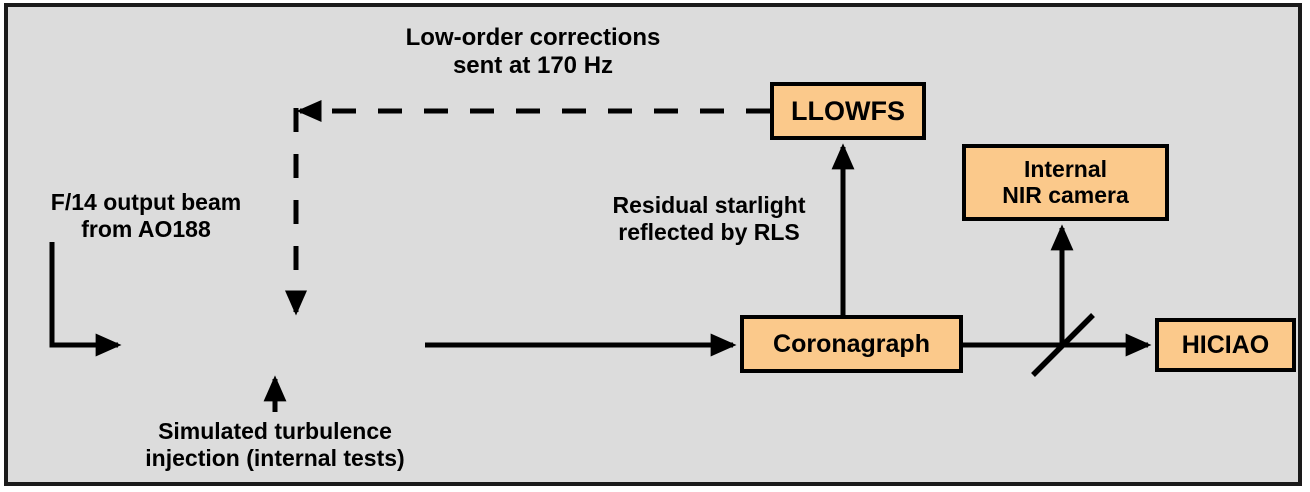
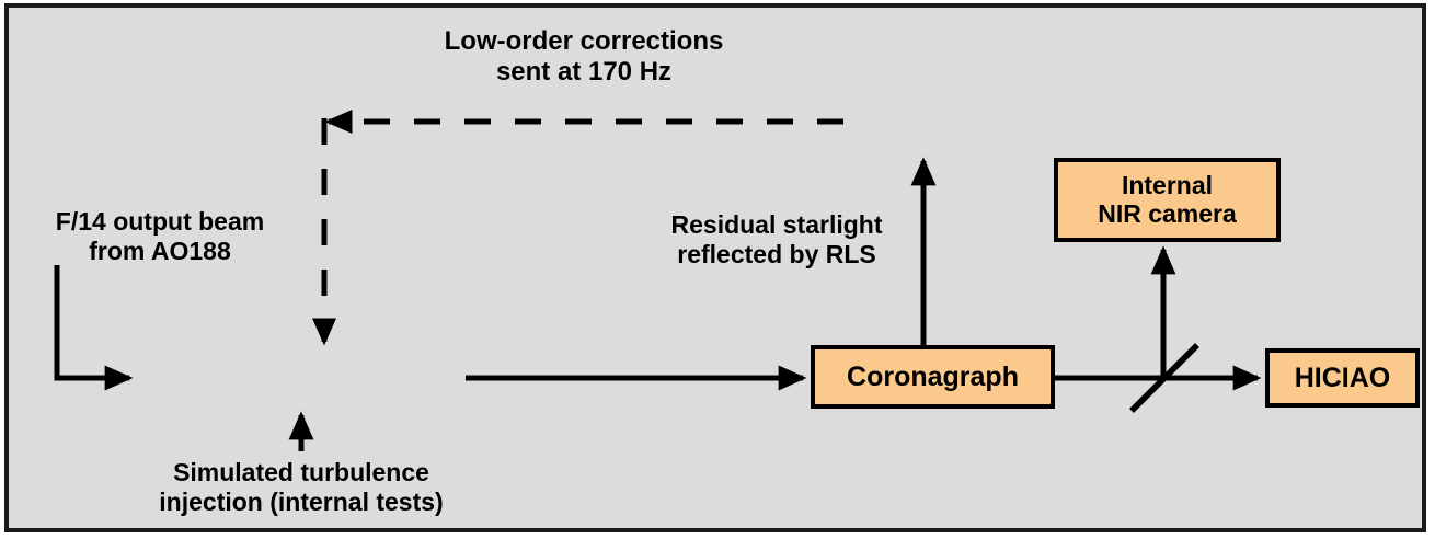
- LLOWFS
  Internal
  NIR camera
  Coronagraph
  HICIAO
  Low-order corrections
  sent at 170 Hz
  F/14 output beam
  from AO188
  Residual starlight
  reflected by RLS
  Simulated turbulence
  injection (internal tests)
